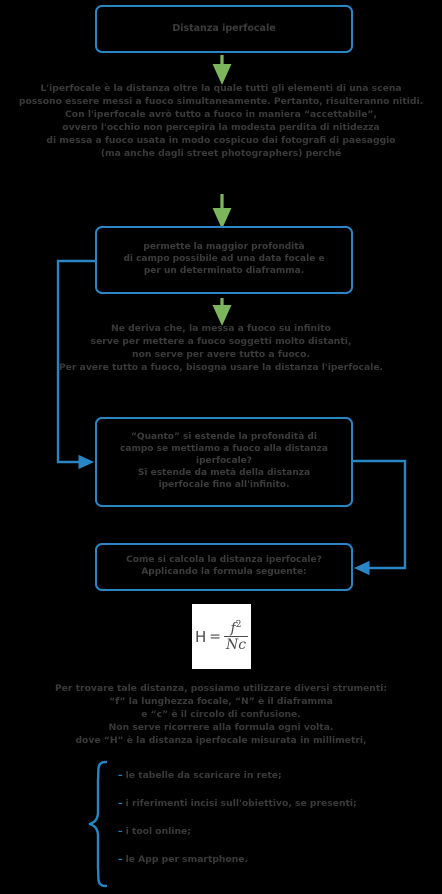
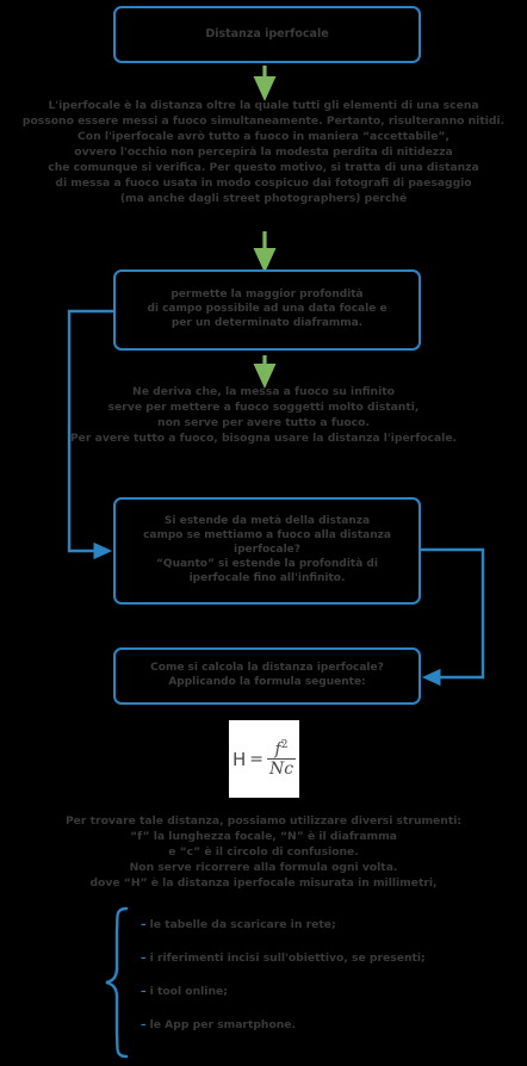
  Distanza iperfocale
  L'iperfocale è la distanza oltre la quale tutti gli elementi di una scena
  possono essere messi a fuoco simultaneamente. Pertanto, risulteranno nitidi.
  Con l'iperfocale avrò tutto a fuoco in maniera “accettabile”,
  ovvero l'occhio non percepirà la modesta perdita di nitidezza
+ che comunque si verifica. Per questo motivo, si tratta di una distanza
  di messa a fuoco usata in modo cospicuo dai fotografi di paesaggio
  (ma anche dagli street photographers) perché
  permette la maggior profondità
  di campo possibile ad una data focale e
  per un determinato diaframma.
  Ne deriva che, la messa a fuoco su infinito
  serve per mettere a fuoco soggetti molto distanti,
  non serve per avere tutto a fuoco.
  Per avere tutto a fuoco, bisogna usare la distanza l'iperfocale.
- “Quanto” si estende la profondità di
+ Si estende da metà della distanza
  campo se mettiamo a fuoco alla distanza
  iperfocale?
- Si estende da metà della distanza
+ “Quanto” si estende la profondità di
  iperfocale fino all'infinito.
  Come si calcola la distanza iperfocale?
  Applicando la formula seguente:
  H
  =
  f2
  Nc
  Per trovare tale distanza, possiamo utilizzare diversi strumenti:
  “f” la lunghezza focale, “N” è il diaframma
  e “c” è il circolo di confusione.
  Non serve ricorrere alla formula ogni volta.
  dove “H” è la distanza iperfocale misurata in millimetri,
  – le tabelle da scaricare in rete;
  – i riferimenti incisi sull'obiettivo, se presenti;
  – i tool online;
  – le App per smartphone.
